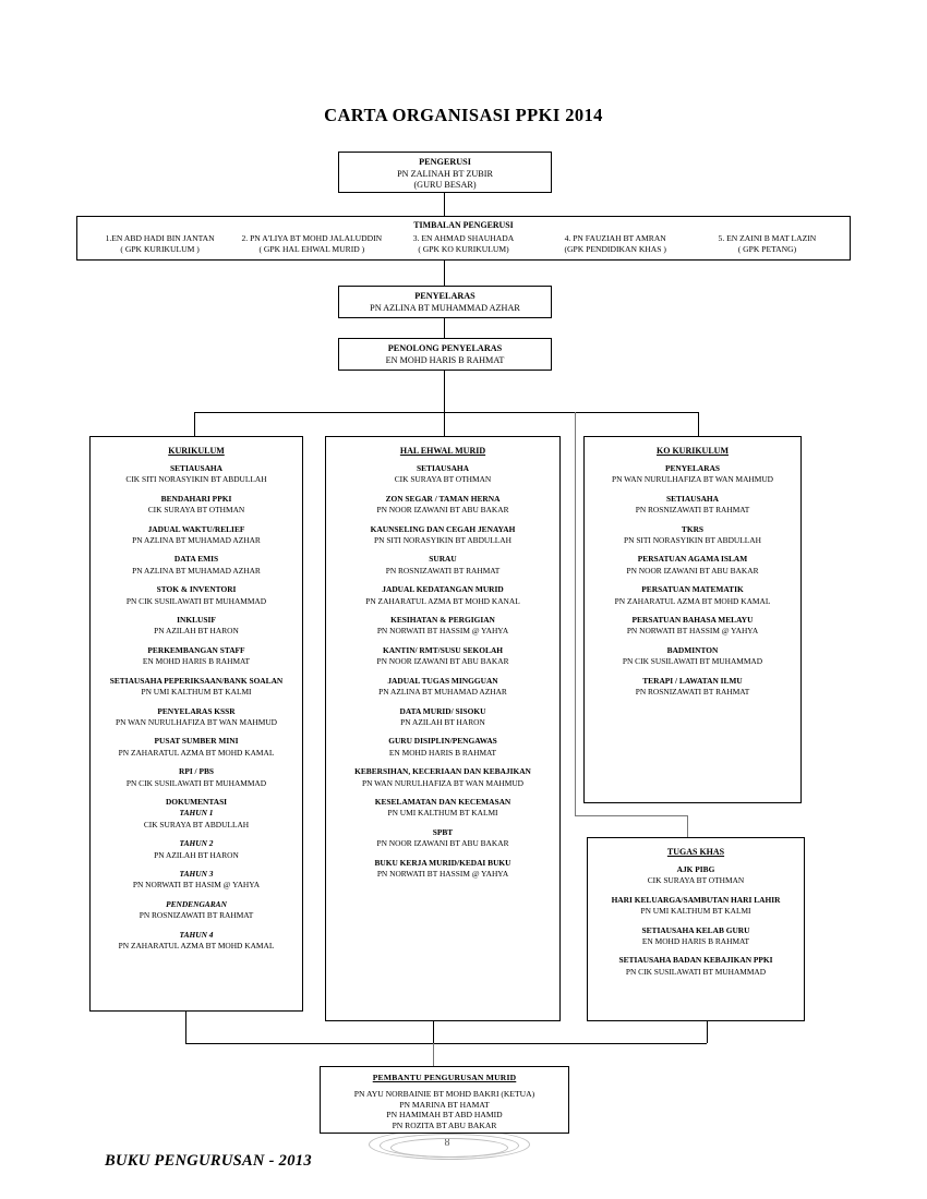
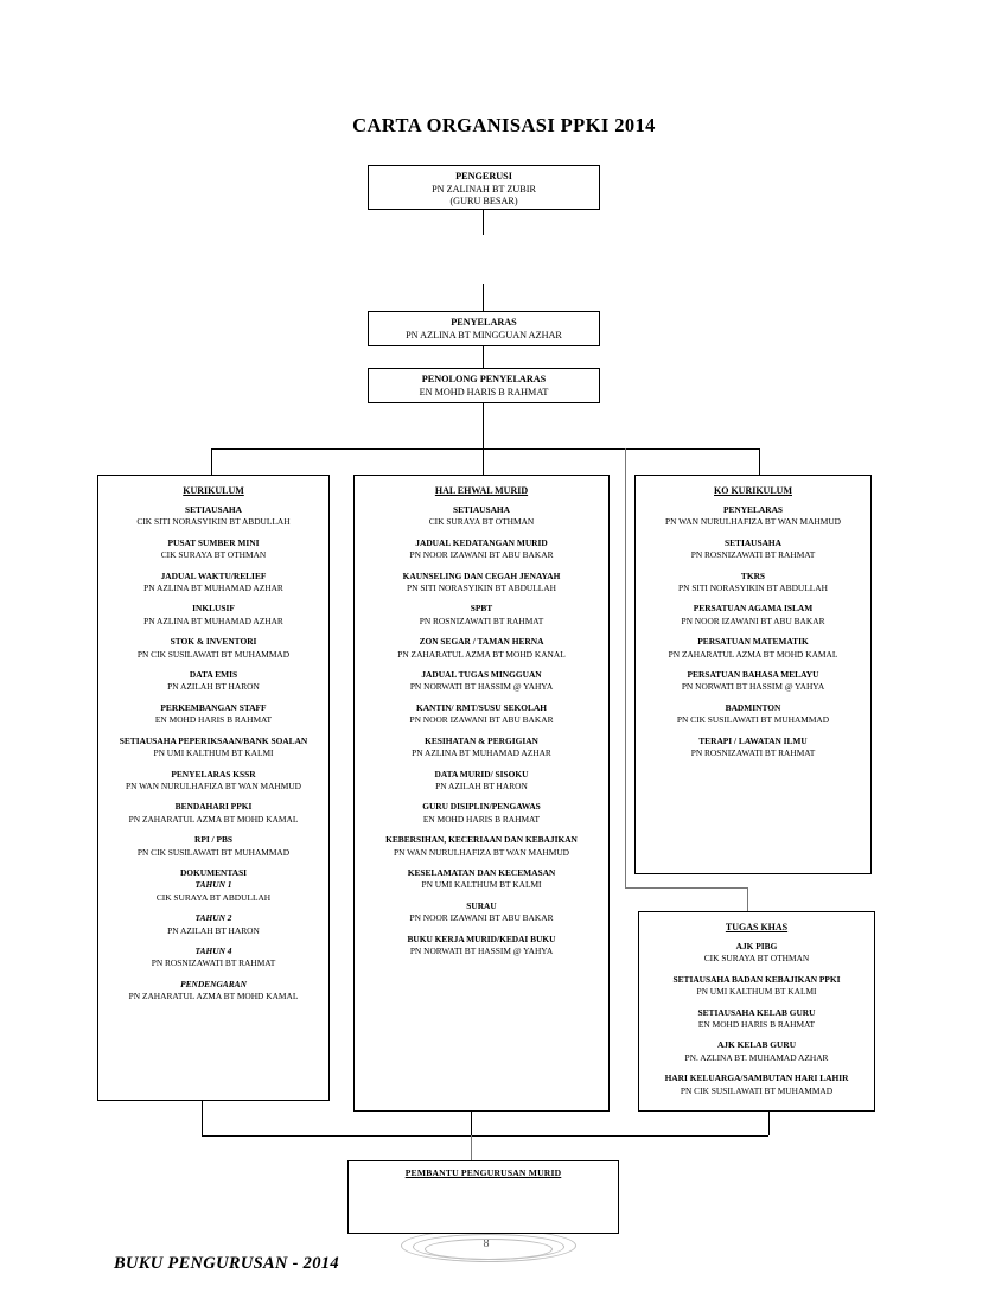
  CARTA ORGANISASI PPKI 2014
  PENGERUSI
  PN ZALINAH BT ZUBIR
  (GURU BESAR)
- TIMBALAN PENGERUSI
- 1.EN ABD HADI BIN JANTAN
- ( GPK KURIKULUM )
- 2. PN A'LIYA BT MOHD JALALUDDIN
- ( GPK HAL EHWAL MURID )
- 3. EN AHMAD SHAUHADA
- ( GPK KO KURIKULUM)
- 4. PN FAUZIAH BT AMRAN
- (GPK PENDIDIKAN KHAS )
- 5. EN ZAINI B MAT LAZIN
- ( GPK PETANG)
  PENYELARAS
- PN AZLINA BT MUHAMMAD AZHAR
+ PN AZLINA BT MINGGUAN AZHAR
  PENOLONG PENYELARAS
  EN MOHD HARIS B RAHMAT
  KURIKULUM
  SETIAUSAHA
  CIK SITI NORASYIKIN BT ABDULLAH
- BENDAHARI PPKI
+ PUSAT SUMBER MINI
  CIK SURAYA BT OTHMAN
  JADUAL WAKTU/RELIEF
  PN AZLINA BT MUHAMAD AZHAR
- DATA EMIS
+ INKLUSIF
  PN AZLINA BT MUHAMAD AZHAR
  STOK & INVENTORI
  PN CIK SUSILAWATI BT MUHAMMAD
- INKLUSIF
+ DATA EMIS
  PN AZILAH BT HARON
  PERKEMBANGAN STAFF
  EN MOHD HARIS B RAHMAT
  SETIAUSAHA PEPERIKSAAN/BANK SOALAN
  PN UMI KALTHUM BT KALMI
  PENYELARAS KSSR
  PN WAN NURULHAFIZA BT WAN MAHMUD
- PUSAT SUMBER MINI
+ BENDAHARI PPKI
  PN ZAHARATUL AZMA BT MOHD KAMAL
  RPI / PBS
  PN CIK SUSILAWATI BT MUHAMMAD
  DOKUMENTASI
  TAHUN 1
  CIK SURAYA BT ABDULLAH
  TAHUN 2
  PN AZILAH BT HARON
- TAHUN 3
- PN NORWATI BT HASIM @ YAHYA
- PENDENGARAN
+ TAHUN 4
  PN ROSNIZAWATI BT RAHMAT
- TAHUN 4
+ PENDENGARAN
  PN ZAHARATUL AZMA BT MOHD KAMAL
  HAL EHWAL MURID
  SETIAUSAHA
  CIK SURAYA BT OTHMAN
- ZON SEGAR / TAMAN HERNA
+ JADUAL KEDATANGAN MURID
  PN NOOR IZAWANI BT ABU BAKAR
  KAUNSELING DAN CEGAH JENAYAH
  PN SITI NORASYIKIN BT ABDULLAH
- SURAU
+ SPBT
  PN ROSNIZAWATI BT RAHMAT
- JADUAL KEDATANGAN MURID
+ ZON SEGAR / TAMAN HERNA
  PN ZAHARATUL AZMA BT MOHD KANAL
- KESIHATAN & PERGIGIAN
+ JADUAL TUGAS MINGGUAN
  PN NORWATI BT HASSIM @ YAHYA
  KANTIN/ RMT/SUSU SEKOLAH
  PN NOOR IZAWANI BT ABU BAKAR
- JADUAL TUGAS MINGGUAN
+ KESIHATAN & PERGIGIAN
  PN AZLINA BT MUHAMAD AZHAR
  DATA MURID/ SISOKU
  PN AZILAH BT HARON
  GURU DISIPLIN/PENGAWAS
  EN MOHD HARIS B RAHMAT
  KEBERSIHAN, KECERIAAN DAN KEBAJIKAN
  PN WAN NURULHAFIZA BT WAN MAHMUD
  KESELAMATAN DAN KECEMASAN
  PN UMI KALTHUM BT KALMI
- SPBT
+ SURAU
  PN NOOR IZAWANI BT ABU BAKAR
  BUKU KERJA MURID/KEDAI BUKU
  PN NORWATI BT HASSIM @ YAHYA
  KO KURIKULUM
  PENYELARAS
  PN WAN NURULHAFIZA BT WAN MAHMUD
  SETIAUSAHA
  PN ROSNIZAWATI BT RAHMAT
  TKRS
  PN SITI NORASYIKIN BT ABDULLAH
  PERSATUAN AGAMA ISLAM
  PN NOOR IZAWANI BT ABU BAKAR
  PERSATUAN MATEMATIK
  PN ZAHARATUL AZMA BT MOHD KAMAL
  PERSATUAN BAHASA MELAYU
  PN NORWATI BT HASSIM @ YAHYA
  BADMINTON
  PN CIK SUSILAWATI BT MUHAMMAD
  TERAPI / LAWATAN ILMU
  PN ROSNIZAWATI BT RAHMAT
  TUGAS KHAS
  AJK PIBG
  CIK SURAYA BT OTHMAN
- HARI KELUARGA/SAMBUTAN HARI LAHIR
+ SETIAUSAHA BADAN KEBAJIKAN PPKI
  PN UMI KALTHUM BT KALMI
  SETIAUSAHA KELAB GURU
  EN MOHD HARIS B RAHMAT
+ AJK KELAB GURU
+ PN. AZLINA BT. MUHAMAD AZHAR
- SETIAUSAHA BADAN KEBAJIKAN PPKI
+ HARI KELUARGA/SAMBUTAN HARI LAHIR
  PN CIK SUSILAWATI BT MUHAMMAD
  PEMBANTU PENGURUSAN MURID
- PN AYU NORBAINIE BT MOHD BAKRI (KETUA)
- PN MARINA BT HAMAT
- PN HAMIMAH BT ABD HAMID
- PN ROZITA BT ABU BAKAR
  8
- BUKU PENGURUSAN - 2013
+ BUKU PENGURUSAN - 2014
